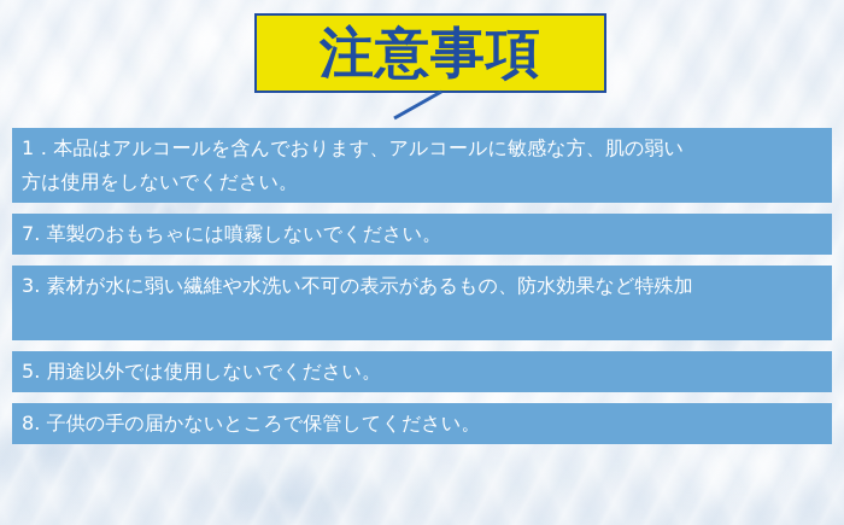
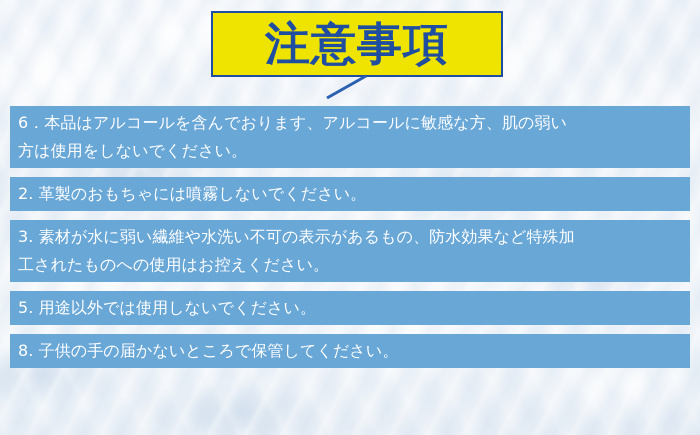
  注意事項
- 1．本品はアルコールを含んでおります、アルコールに敏感な方、肌の弱い
+ 6．本品はアルコールを含んでおります、アルコールに敏感な方、肌の弱い
  方は使用をしないでください。
- 7. 革製のおもちゃには噴霧しないでください。
+ 2. 革製のおもちゃには噴霧しないでください。
  3. 素材が水に弱い繊維や水洗い不可の表示があるもの、防水効果など特殊加
+ 工されたものへの使用はお控えください。
  5. 用途以外では使用しないでください。
  8. 子供の手の届かないところで保管してください。
